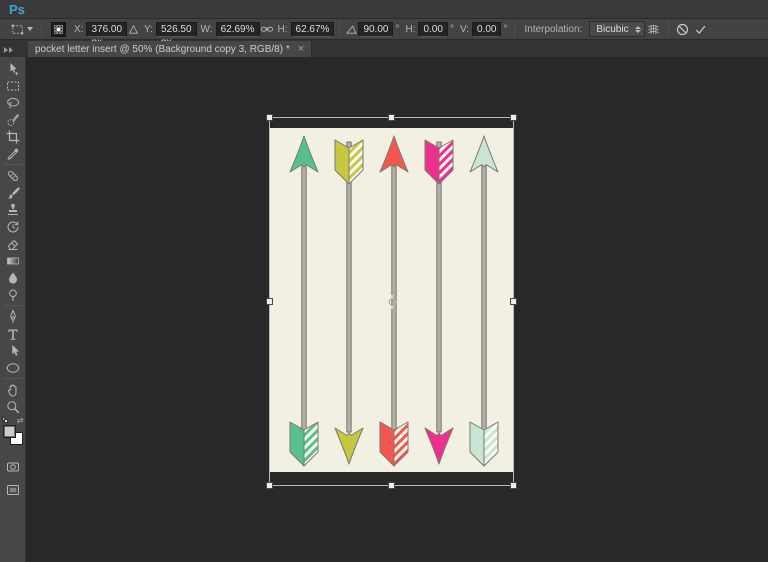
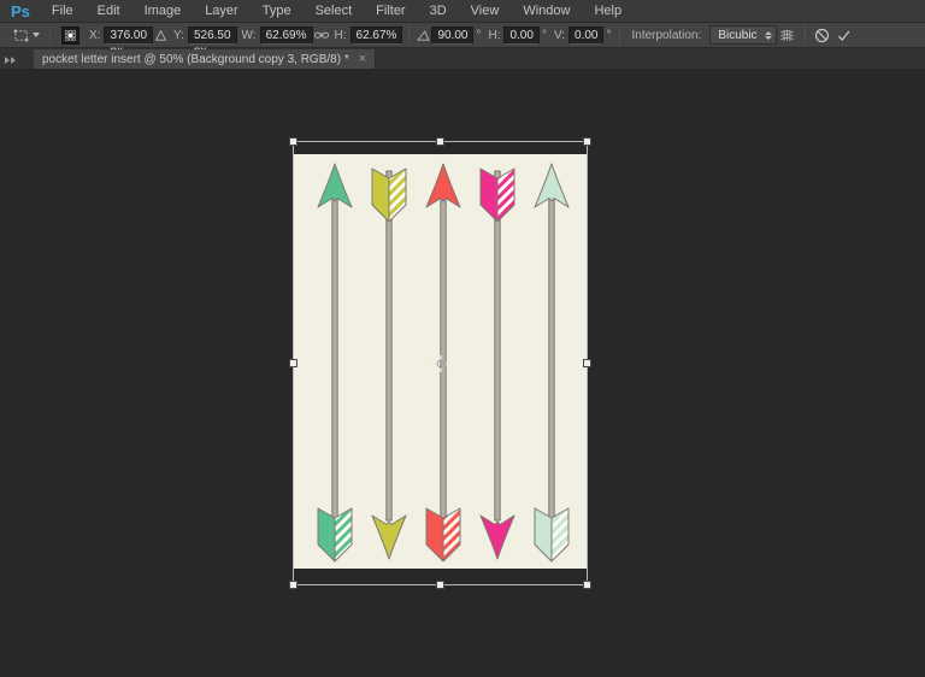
  Ps
+ File
+ Edit
+ Image
+ Layer
+ Type
+ Select
+ Filter
+ 3D
+ View
+ Window
+ Help
  X:
  376.00
  Y:
  526.50
  W:
  62.69%
  H:
  62.67%
  90.00
  °
  H:
  0.00
  °
  V:
  0.00
  °
  Interpolation:
  Bicubic
  pocket letter insert @ 50% (Background copy 3, RGB/8) *
  ×
- ⇄
